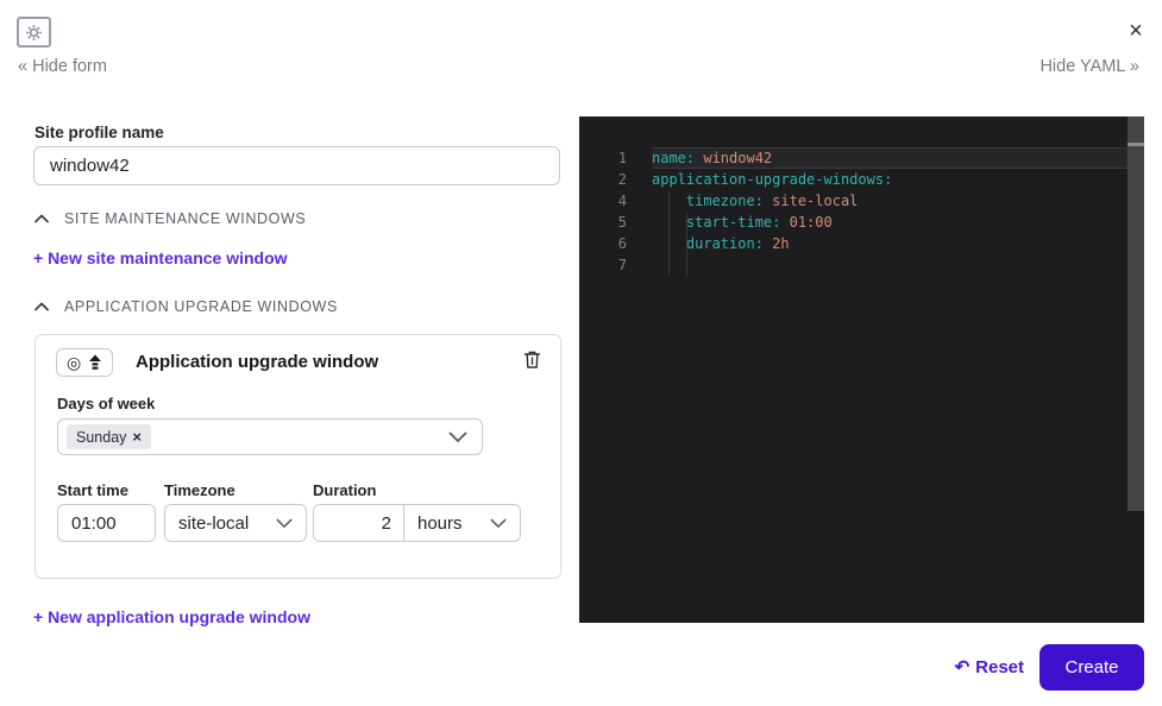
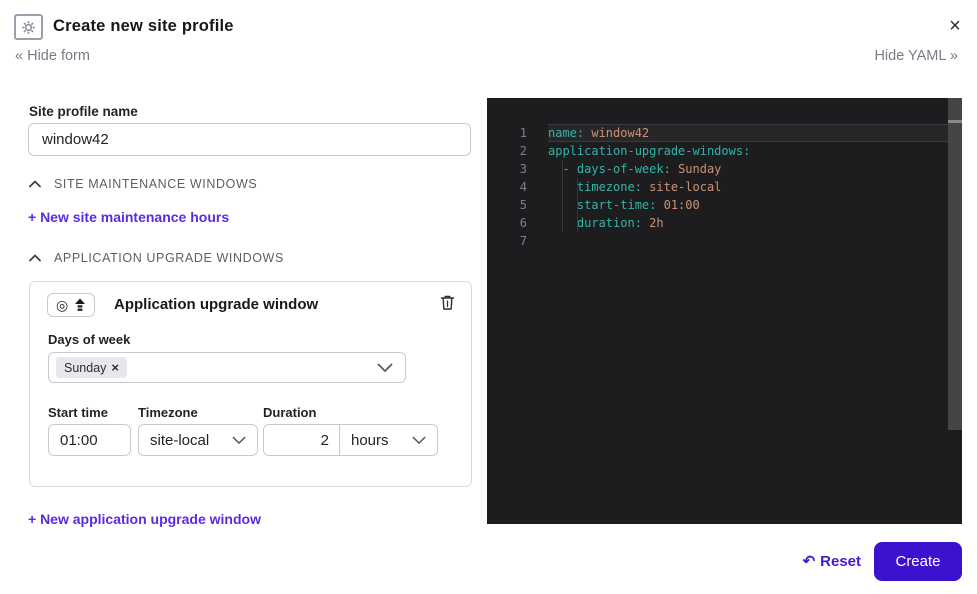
+ Create new site profile
  ×
  « Hide form
  Hide YAML »
  Site profile name
  window42
  SITE MAINTENANCE WINDOWS
- + New site maintenance window
+ + New site maintenance hours
  APPLICATION UPGRADE WINDOWS
  ◎
  Application upgrade window
  Days of week
  Sunday
  ×
  Start time
  Timezone
  Duration
  01:00
  site-local
  2
  hours
  + New application upgrade window
  1
  name: window42
  2
  application-upgrade-windows:
+ 3
+ - days-of-week: Sunday
  4
  timezone: site-local
  5
  start-time: 01:00
  6
  duration: 2h
  7
  ↶
  Reset
  Create
